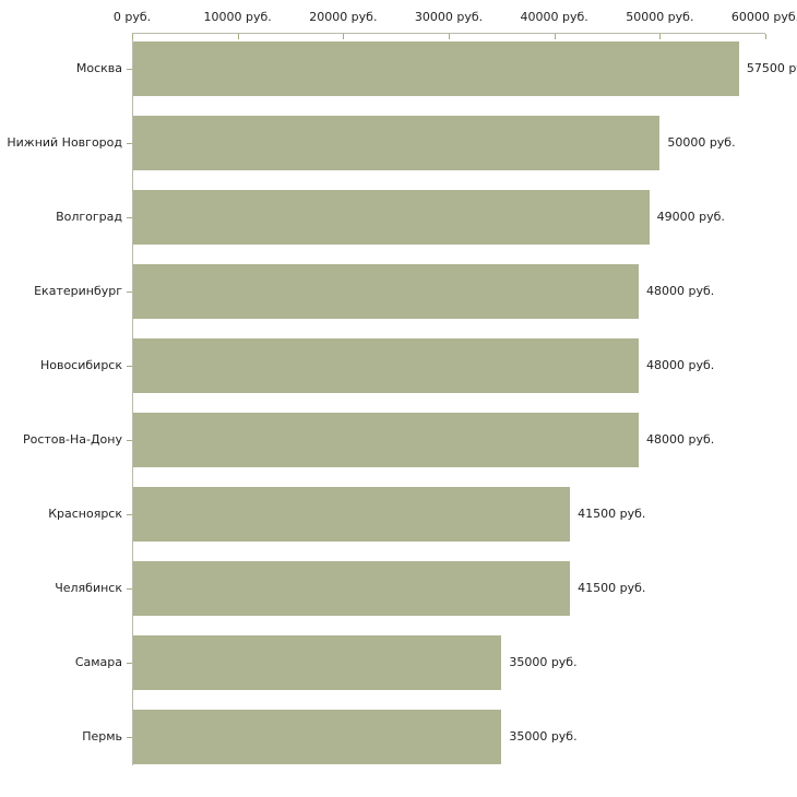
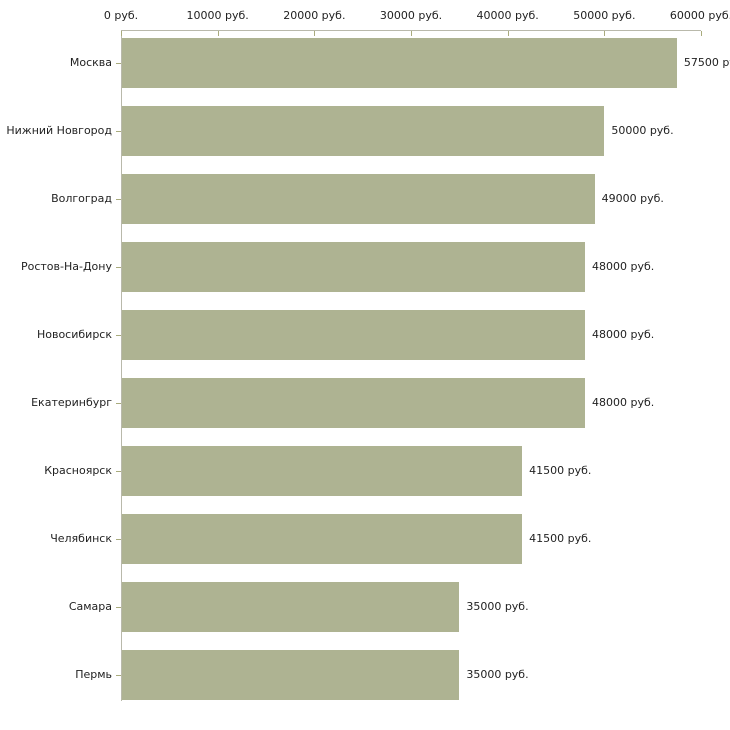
  0 руб.
  10000 руб.
  20000 руб.
  30000 руб.
  40000 руб.
  50000 руб.
  60000 руб
  Москва
  Нижний Новгород
  Волгоград
- Екатеринбург
+ Ростов-На-Дону
  Новосибирск
- Ростов-На-Дону
+ Екатеринбург
  Красноярск
  Челябинск
  Самара
  Пермь
  57500 р
  50000 руб.
  49000 руб.
  48000 руб.
  48000 руб.
  48000 руб.
  41500 руб.
  41500 руб.
  35000 руб.
  35000 руб.
